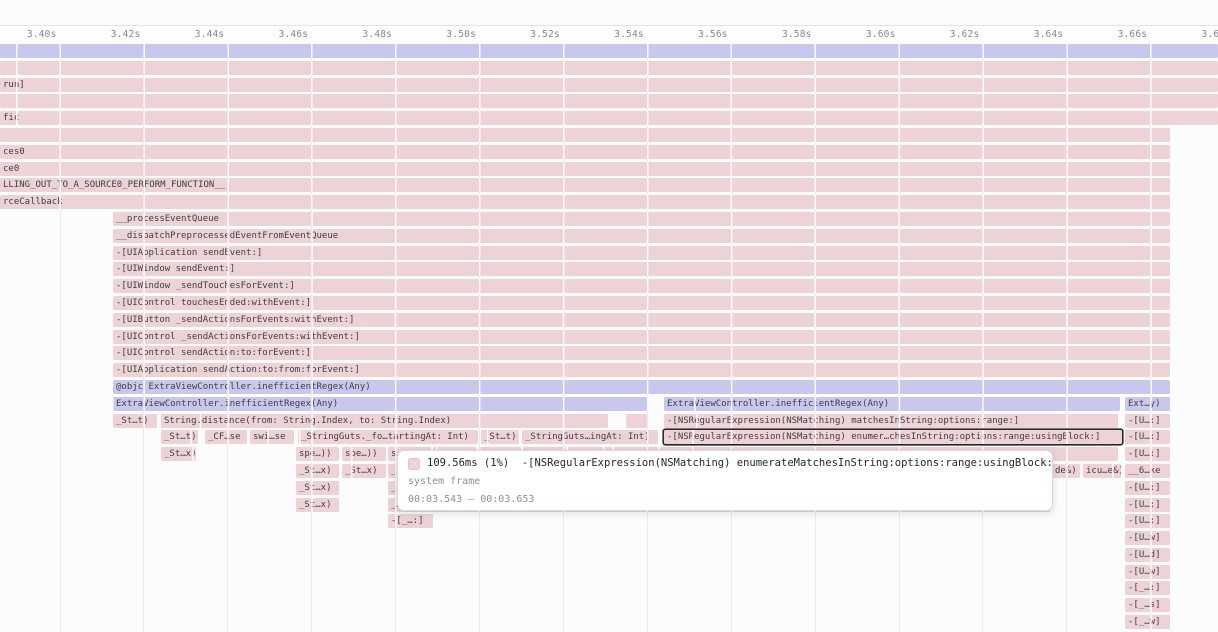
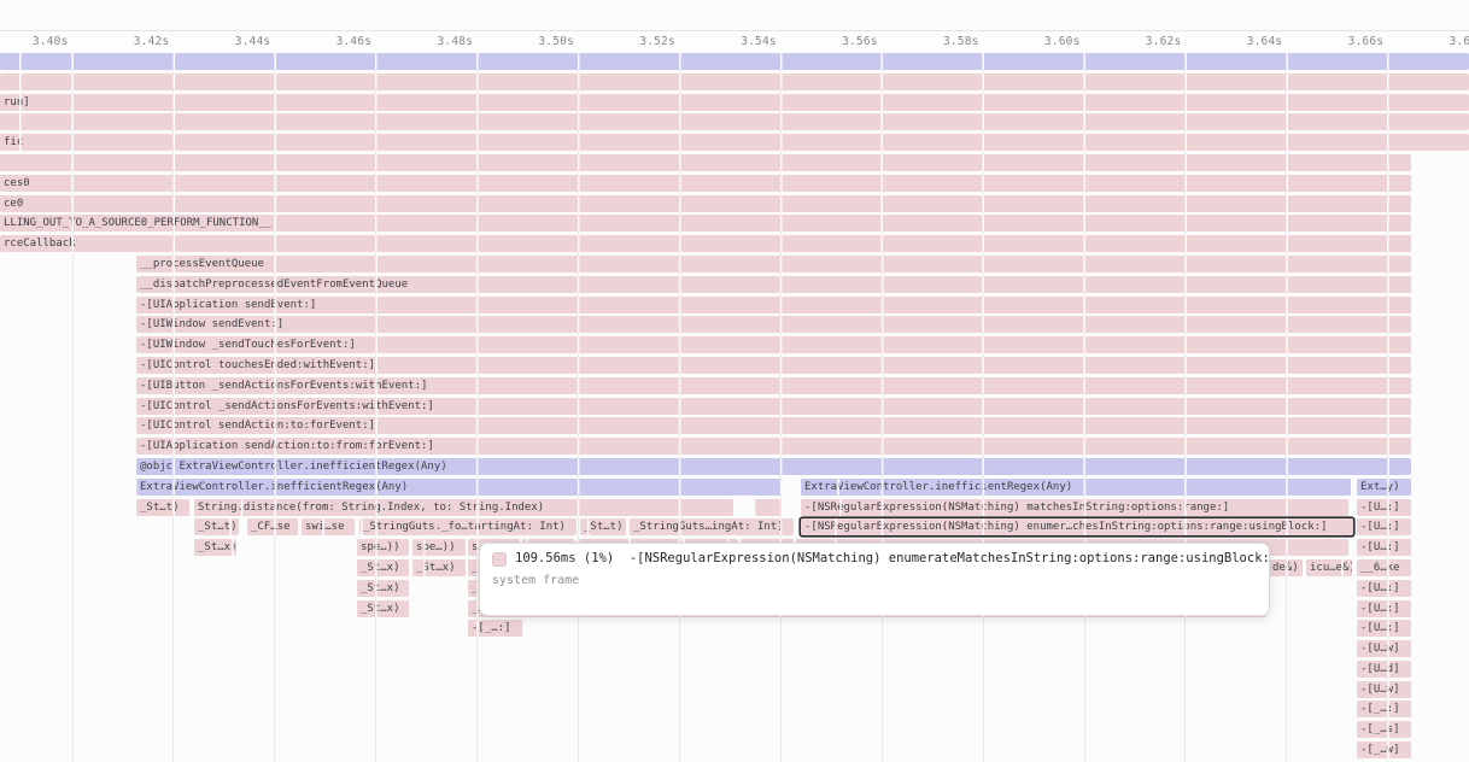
  3.40s
  3.42s
  3.44s
  3.46s
  3.48s
  3.50s
  3.52s
  3.54s
  3.56s
  3.58s
  3.60s
  3.62s
  3.64s
  3.66s
  109.56ms (1%) -[NSRegularExpression(NSMatching) enumerateMatchesInString:options:range:usingBlock:
  system frame
- 00:03.543 — 00:03.653
